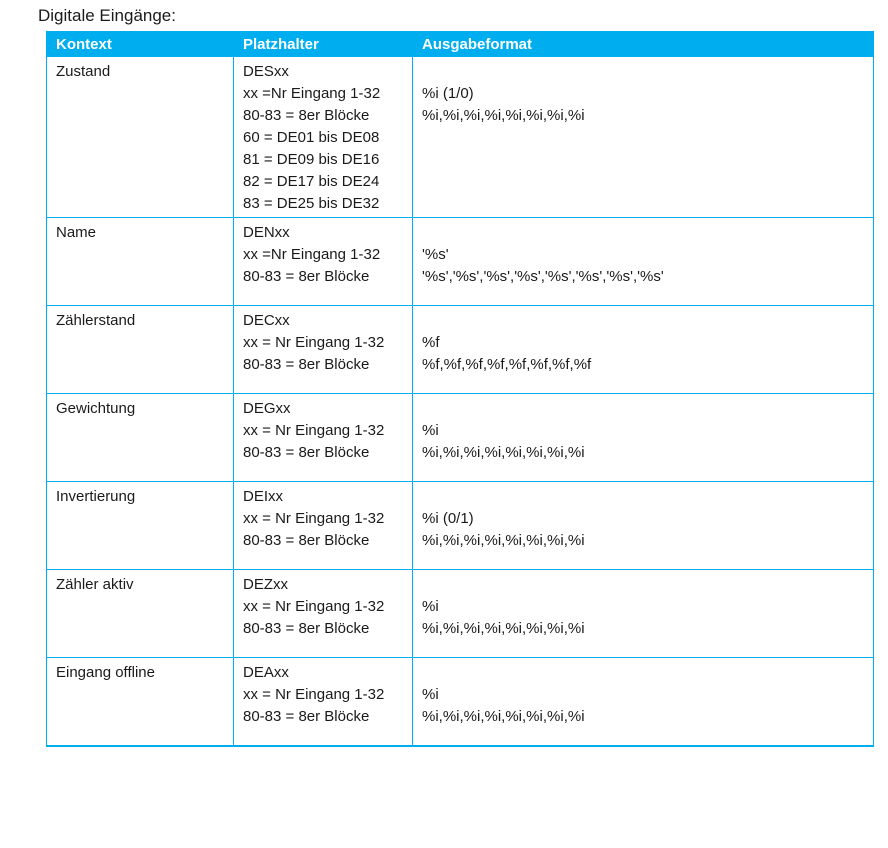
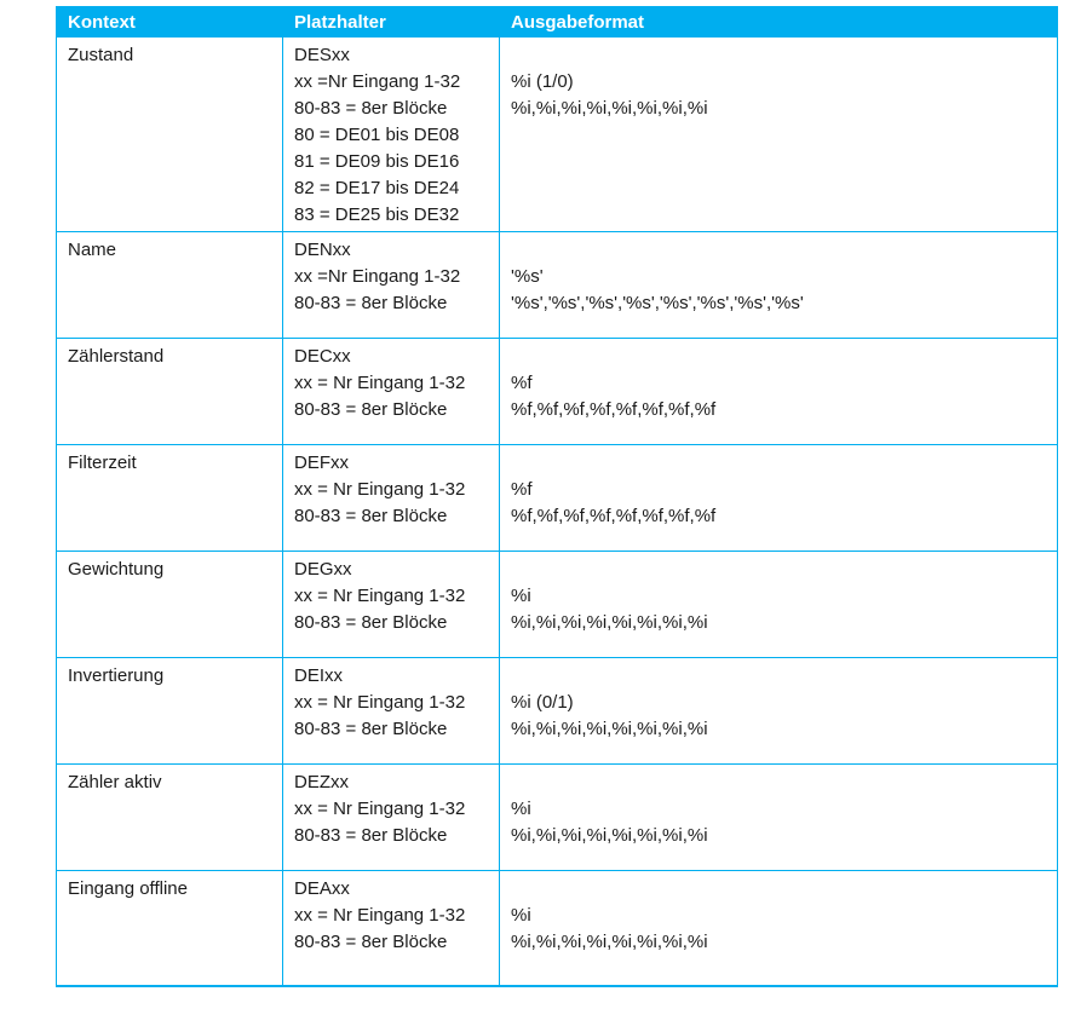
- Digitale Eingänge:
  Kontext	Platzhalter	Ausgabeformat
- Zustand	DESxxxx =Nr Eingang 1-3280-83 = 8er Blöcke60 = DE01 bis DE0881 = DE09 bis DE1682 = DE17 bis DE2483 = DE25 bis DE32	%i (1/0)%i,%i,%i,%i,%i,%i,%i,%i
+ Zustand	DESxxxx =Nr Eingang 1-3280-83 = 8er Blöcke80 = DE01 bis DE0881 = DE09 bis DE1682 = DE17 bis DE2483 = DE25 bis DE32	%i (1/0)%i,%i,%i,%i,%i,%i,%i,%i
  Name	DENxxxx =Nr Eingang 1-3280-83 = 8er Blöcke	'%s''%s','%s','%s','%s','%s','%s','%s','%s'
  Zählerstand	DECxxxx = Nr Eingang 1-3280-83 = 8er Blöcke	%f%f,%f,%f,%f,%f,%f,%f,%f
+ Filterzeit	DEFxxxx = Nr Eingang 1-3280-83 = 8er Blöcke	%f%f,%f,%f,%f,%f,%f,%f,%f
  Gewichtung	DEGxxxx = Nr Eingang 1-3280-83 = 8er Blöcke	%i%i,%i,%i,%i,%i,%i,%i,%i
  Invertierung	DEIxxxx = Nr Eingang 1-3280-83 = 8er Blöcke	%i (0/1)%i,%i,%i,%i,%i,%i,%i,%i
  Zähler aktiv	DEZxxxx = Nr Eingang 1-3280-83 = 8er Blöcke	%i%i,%i,%i,%i,%i,%i,%i,%i
  Eingang offline	DEAxxxx = Nr Eingang 1-3280-83 = 8er Blöcke	%i%i,%i,%i,%i,%i,%i,%i,%i
